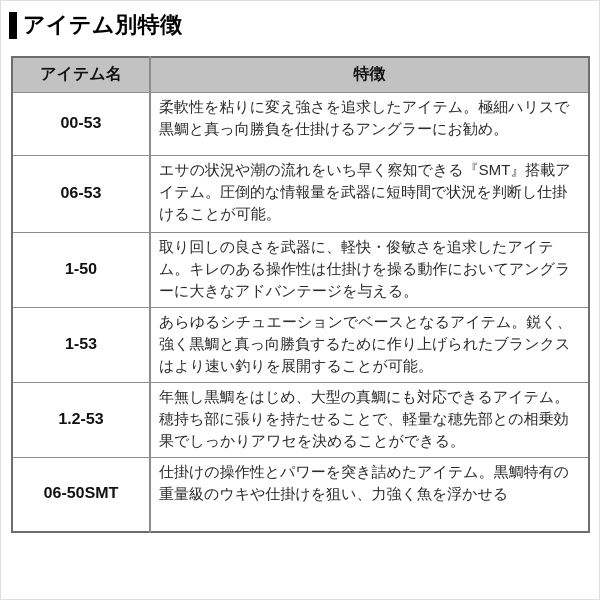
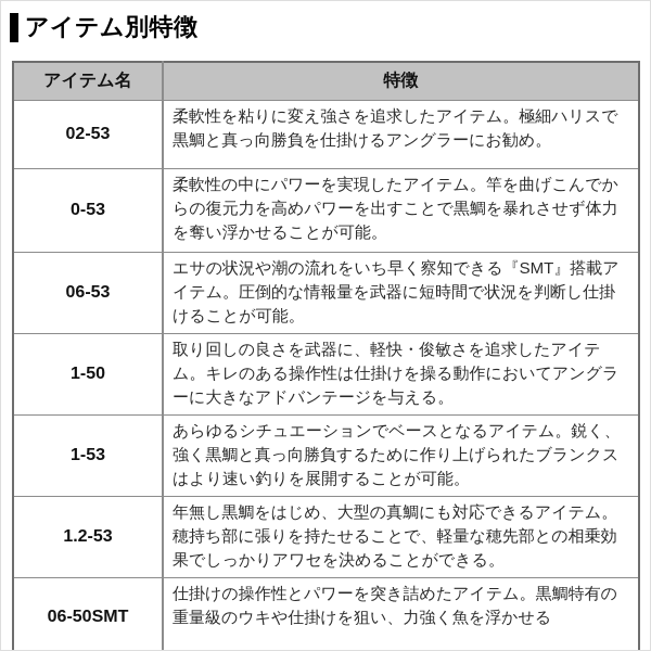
  アイテム別特徴
  アイテム名	特徴
- 00-53	柔軟性を粘りに変え強さを追求したアイテム。極細ハリスで黒鯛と真っ向勝負を仕掛けるアングラーにお勧め。
+ 02-53	柔軟性を粘りに変え強さを追求したアイテム。極細ハリスで黒鯛と真っ向勝負を仕掛けるアングラーにお勧め。
+ 0-53	柔軟性の中にパワーを実現したアイテム。竿を曲げこんでからの復元力を高めパワーを出すことで黒鯛を暴れさせず体力を奪い浮かせることが可能。
  06-53	エサの状況や潮の流れをいち早く察知できる『SMT』搭載アイテム。圧倒的な情報量を武器に短時間で状況を判断し仕掛けることが可能。
  1-50	取り回しの良さを武器に、軽快・俊敏さを追求したアイテム。キレのある操作性は仕掛けを操る動作においてアングラーに大きなアドバンテージを与える。
  1-53	あらゆるシチュエーションでベースとなるアイテム。鋭く、強く黒鯛と真っ向勝負するために作り上げられたブランクスはより速い釣りを展開することが可能。
  1.2-53	年無し黒鯛をはじめ、大型の真鯛にも対応できるアイテム。穂持ち部に張りを持たせることで、軽量な穂先部との相乗効果でしっかりアワセを決めることができる。
  06-50SMT	仕掛けの操作性とパワーを突き詰めたアイテム。黒鯛特有の重量級のウキや仕掛けを狙い、力強く魚を浮かせる
